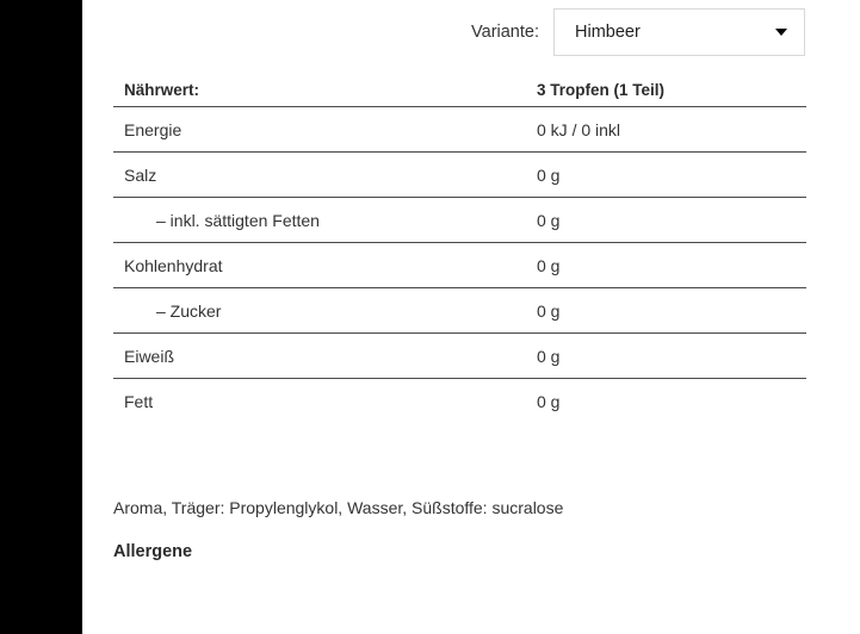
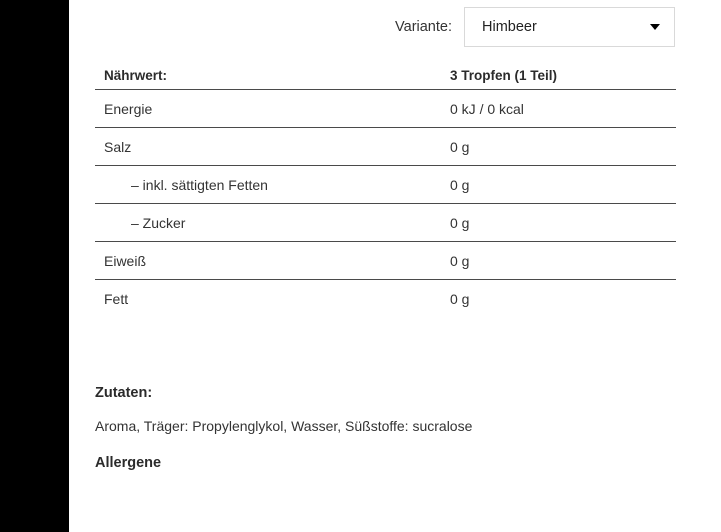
  Variante:
  Himbeer
  Nährwert:	3 Tropfen (1 Teil)
- Energie	0 kJ / 0 inkl
+ Energie	0 kJ / 0 kcal
  Salz	0 g
  – inkl. sättigten Fetten	0 g
- Kohlenhydrat	0 g
  – Zucker	0 g
  Eiweiß	0 g
  Fett	0 g
+ Zutaten:
  Aroma, Träger: Propylenglykol, Wasser, Süßstoffe: sucralose
  Allergene
